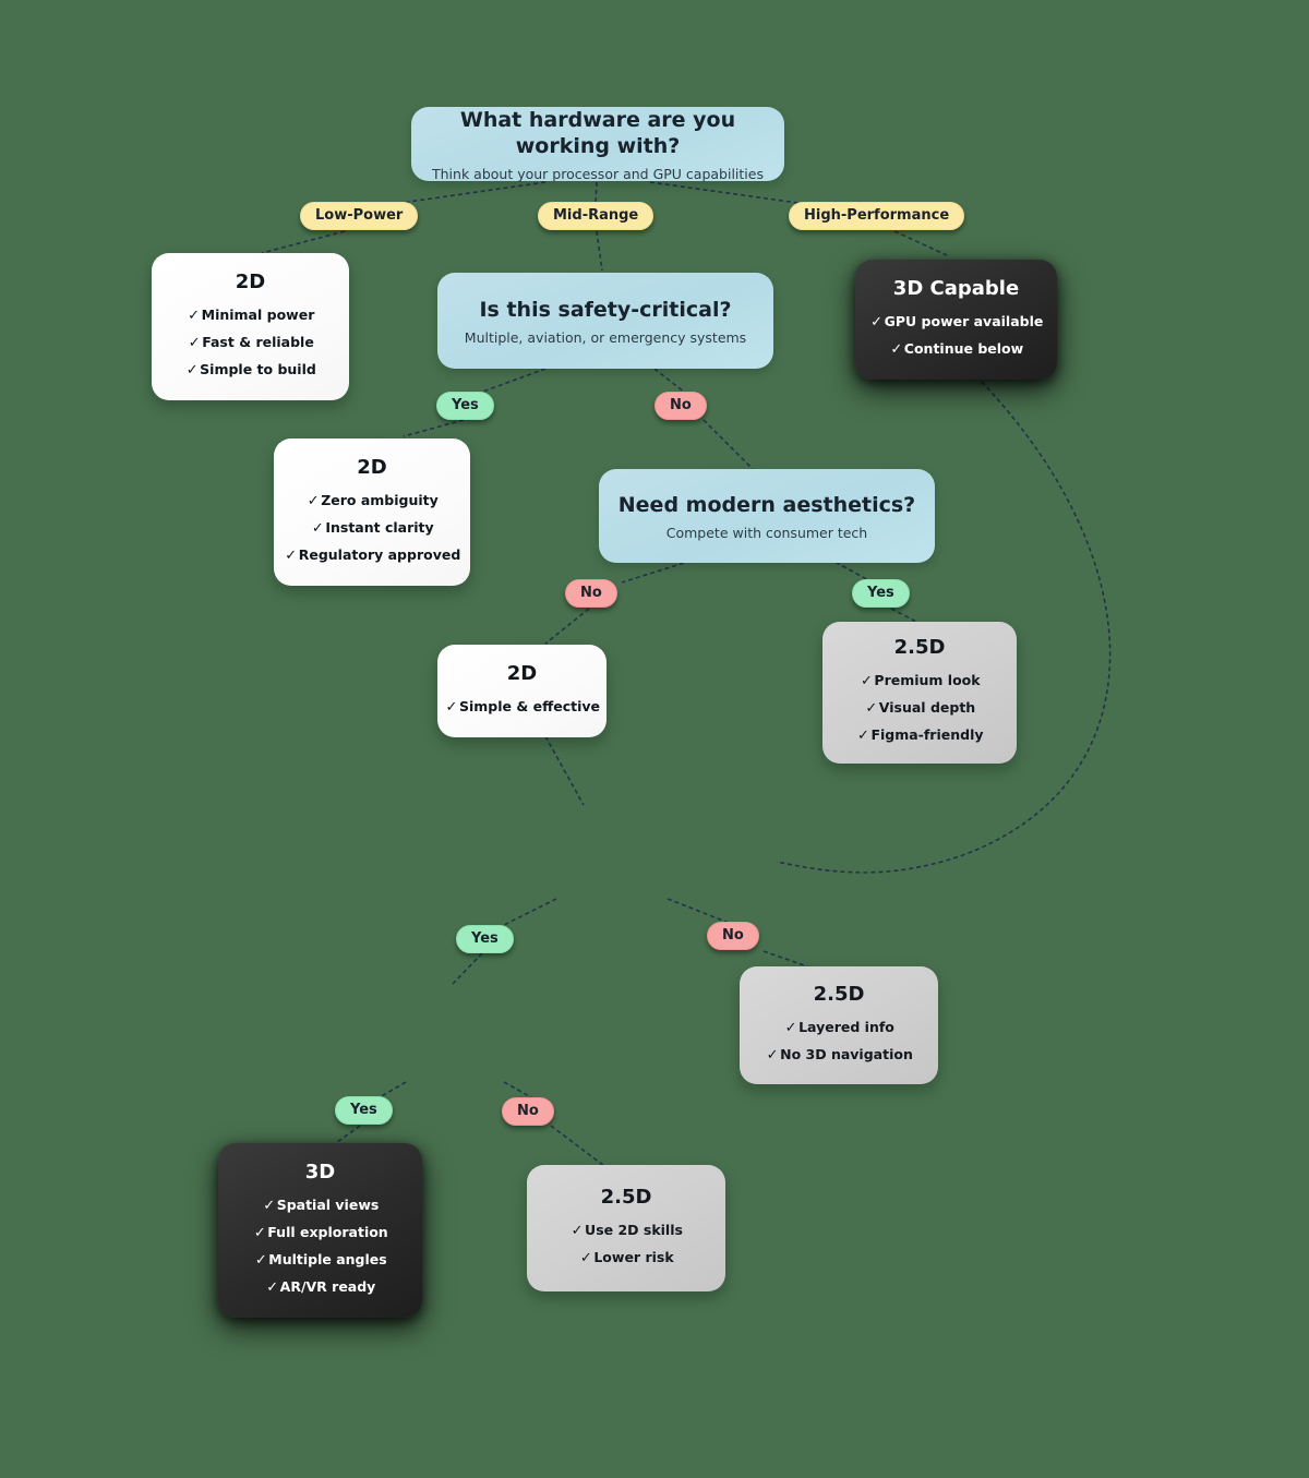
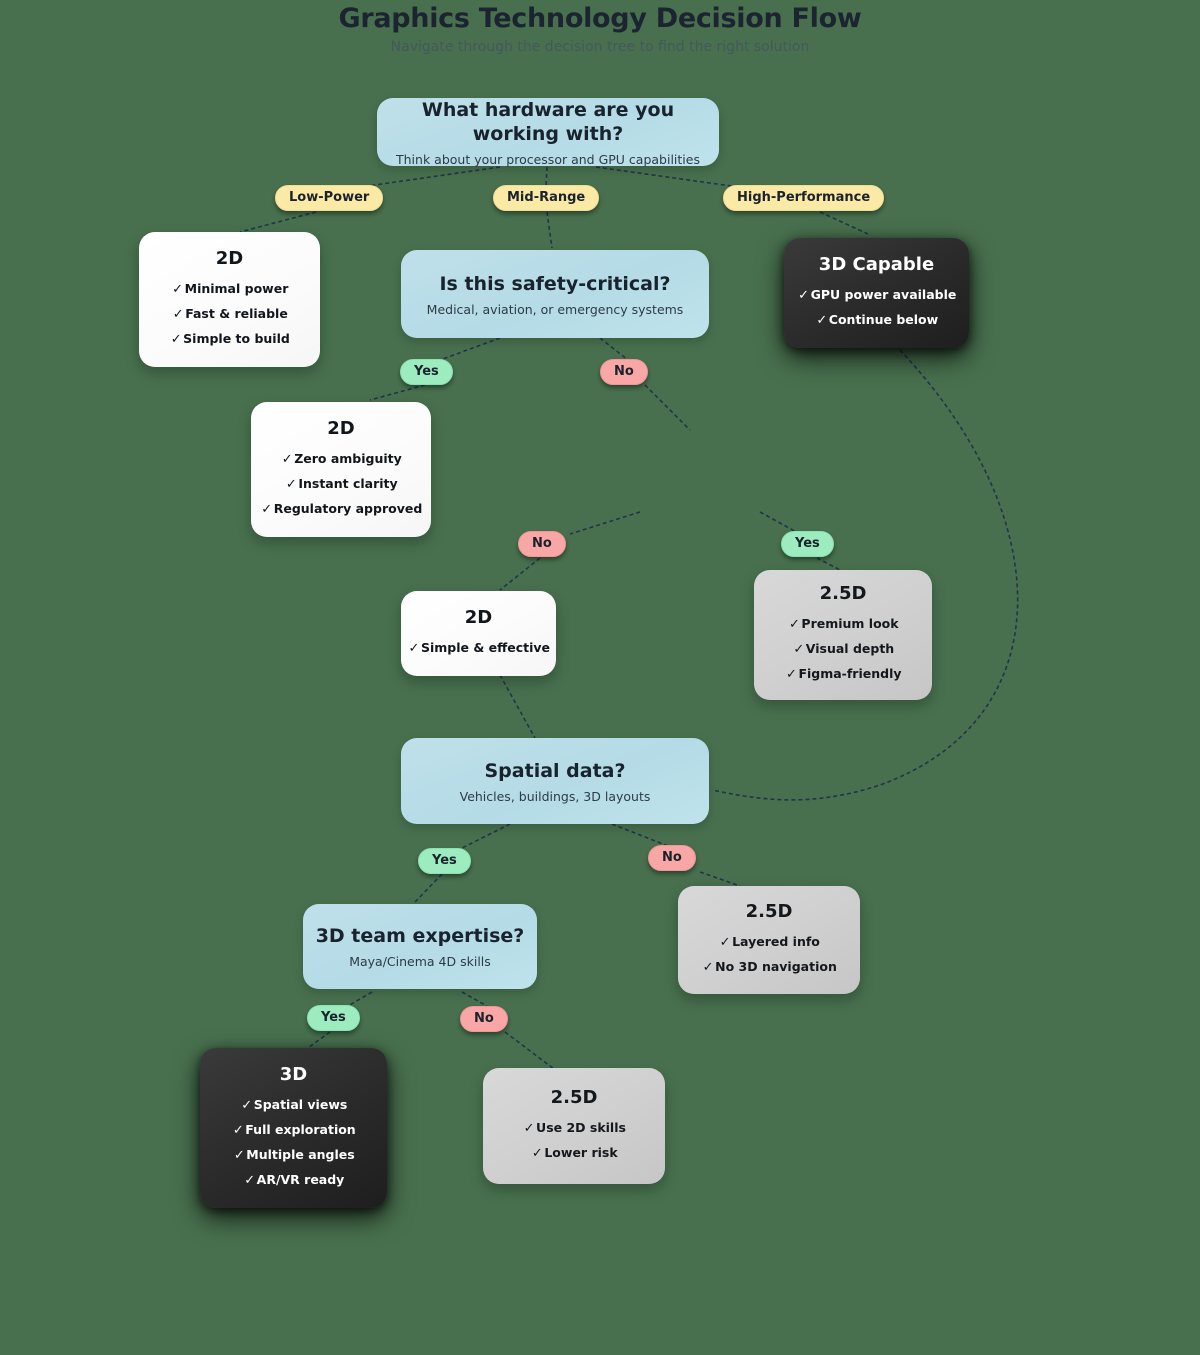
+ Graphics Technology Decision Flow
+ Navigate through the decision tree to find the right solution
  What hardware are you working with?
  Think about your processor and GPU capabilities
  Low-Power
  Mid-Range
  High-Performance
  2D
  ✓Minimal power
  ✓Fast & reliable
  ✓Simple to build
  Is this safety-critical?
- Multiple, aviation, or emergency systems
+ Medical, aviation, or emergency systems
  3D Capable
  ✓GPU power available
  ✓Continue below
  Yes
  No
  2D
  ✓Zero ambiguity
  ✓Instant clarity
  ✓Regulatory approved
- Need modern aesthetics?
- Compete with consumer tech
  No
  Yes
  2D
  ✓Simple & effective
  2.5D
  ✓Premium look
  ✓Visual depth
  ✓Figma-friendly
+ Spatial data?
+ Vehicles, buildings, 3D layouts
  Yes
  No
+ 3D team expertise?
+ Maya/Cinema 4D skills
  2.5D
  ✓Layered info
  ✓No 3D navigation
  Yes
  No
  3D
  ✓Spatial views
  ✓Full exploration
  ✓Multiple angles
  ✓AR/VR ready
  2.5D
  ✓Use 2D skills
  ✓Lower risk
